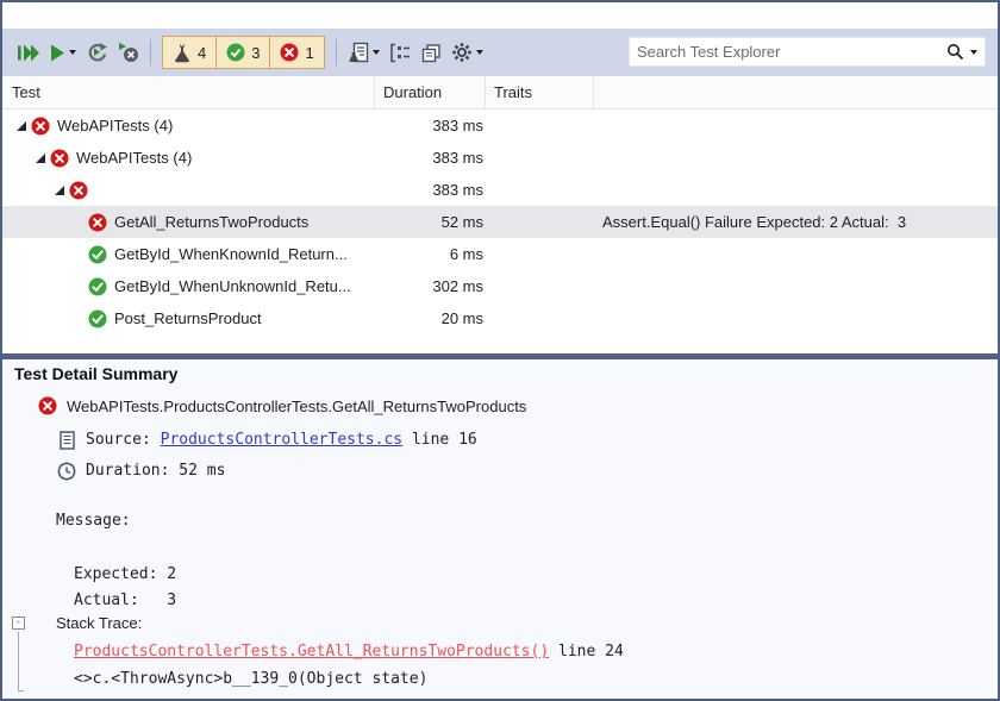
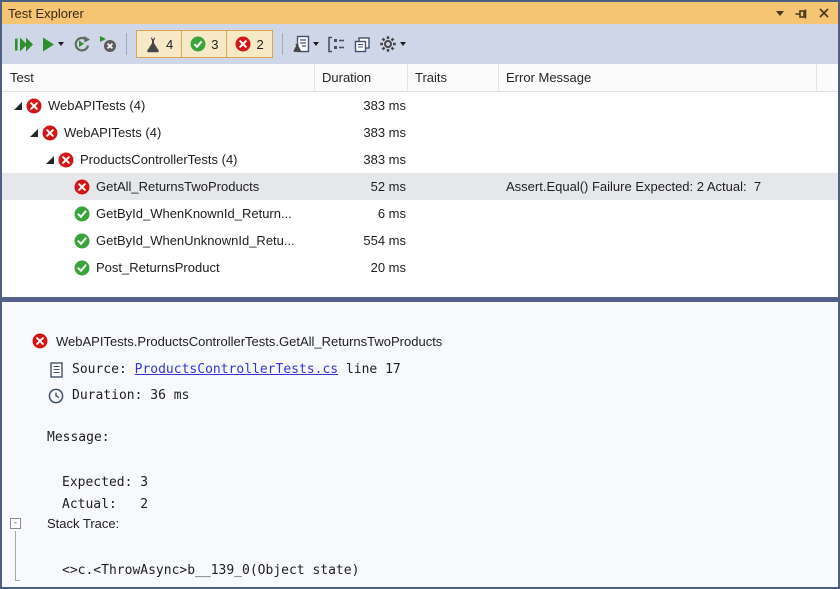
+ Test Explorer
  4
  3
- 1
+ 2
- Search Test Explorer
  Test
  Duration
  Traits
+ Error Message
  WebAPITests (4)
  383 ms
  WebAPITests (4)
  383 ms
+ ProductsControllerTests (4)
  383 ms
  GetAll_ReturnsTwoProducts
  52 ms
- Assert.Equal() Failure Expected: 2 Actual: 3
+ Assert.Equal() Failure Expected: 2 Actual: 7
  GetById_WhenKnownId_Return...
  6 ms
  GetById_WhenUnknownId_Retu...
- 302 ms
+ 554 ms
  Post_ReturnsProduct
  20 ms
- Test Detail Summary
  WebAPITests.ProductsControllerTests.GetAll_ReturnsTwoProducts
- Source: ProductsControllerTests.cs line 16
+ Source: ProductsControllerTests.cs line 17
- Duration: 52 ms
+ Duration: 36 ms
  Message:
- Expected: 2
+ Expected: 3
- Actual: 3
+ Actual: 2
  -
  Stack Trace:
- ProductsControllerTests.GetAll_ReturnsTwoProducts() line 24
  <>c.<ThrowAsync>b__139_0(Object state)
